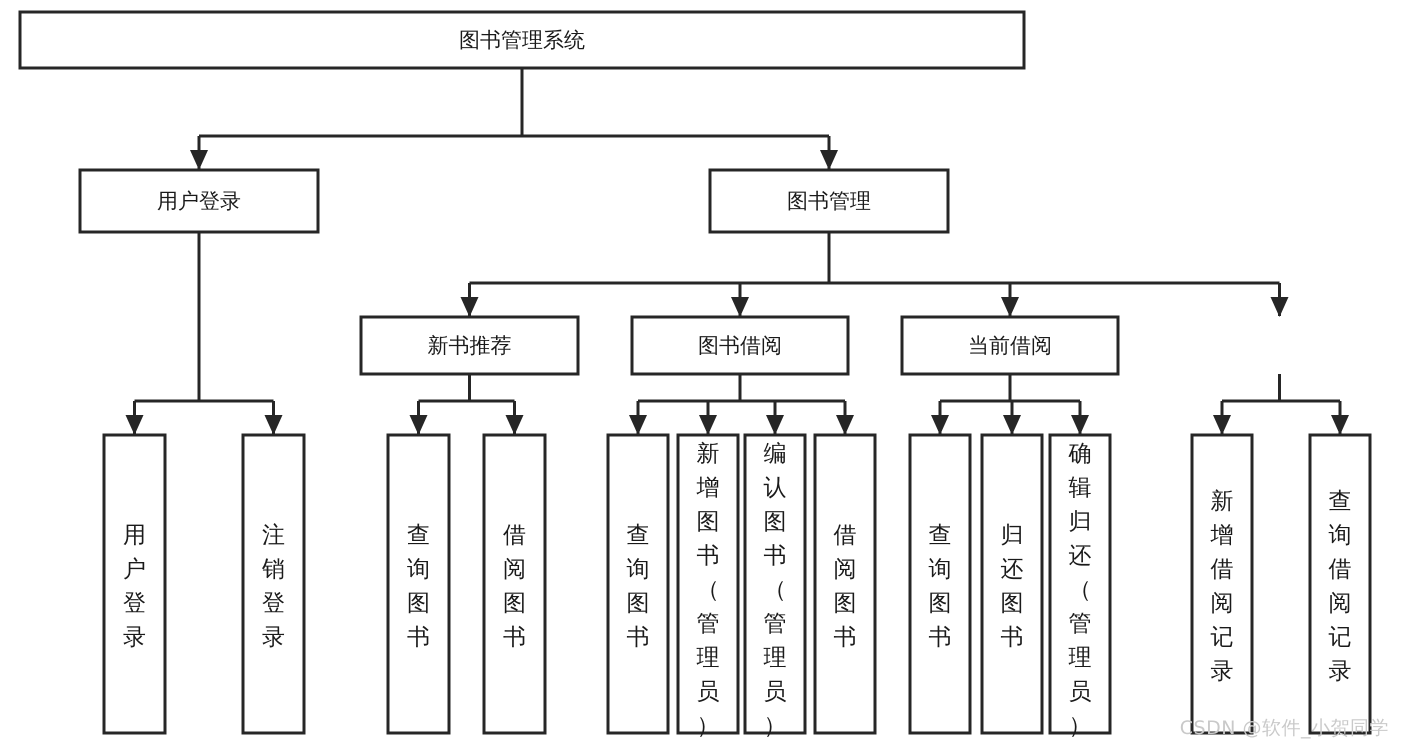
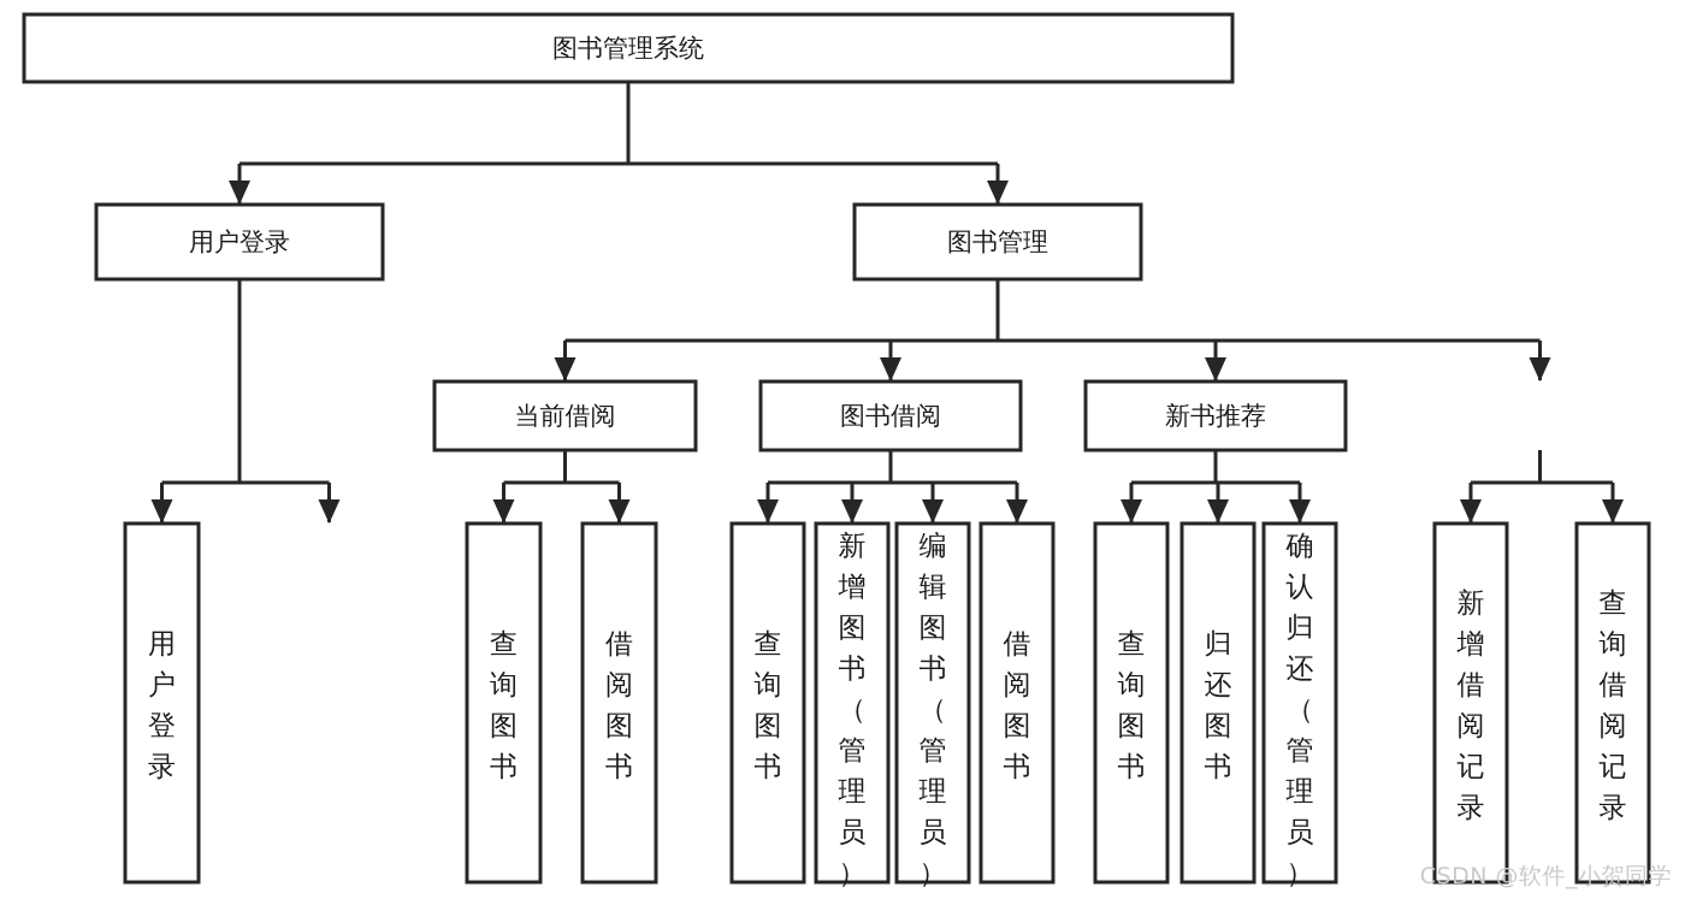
  图书管理系统
  用户登录
  图书管理
- 新书推荐
+ 当前借阅
  图书借阅
- 当前借阅
+ 新书推荐
  用户登录
- 注销登录
  查询图书
  借阅图书
  查询图书
  新增图书（管理员）
- 编认图书（管理员）
+ 编辑图书（管理员）
  借阅图书
  查询图书
  归还图书
- 确辑归还（管理员）
+ 确认归还（管理员）
  新增借阅记录
  查询借阅记录
  CSDN @软件_小贺同学
